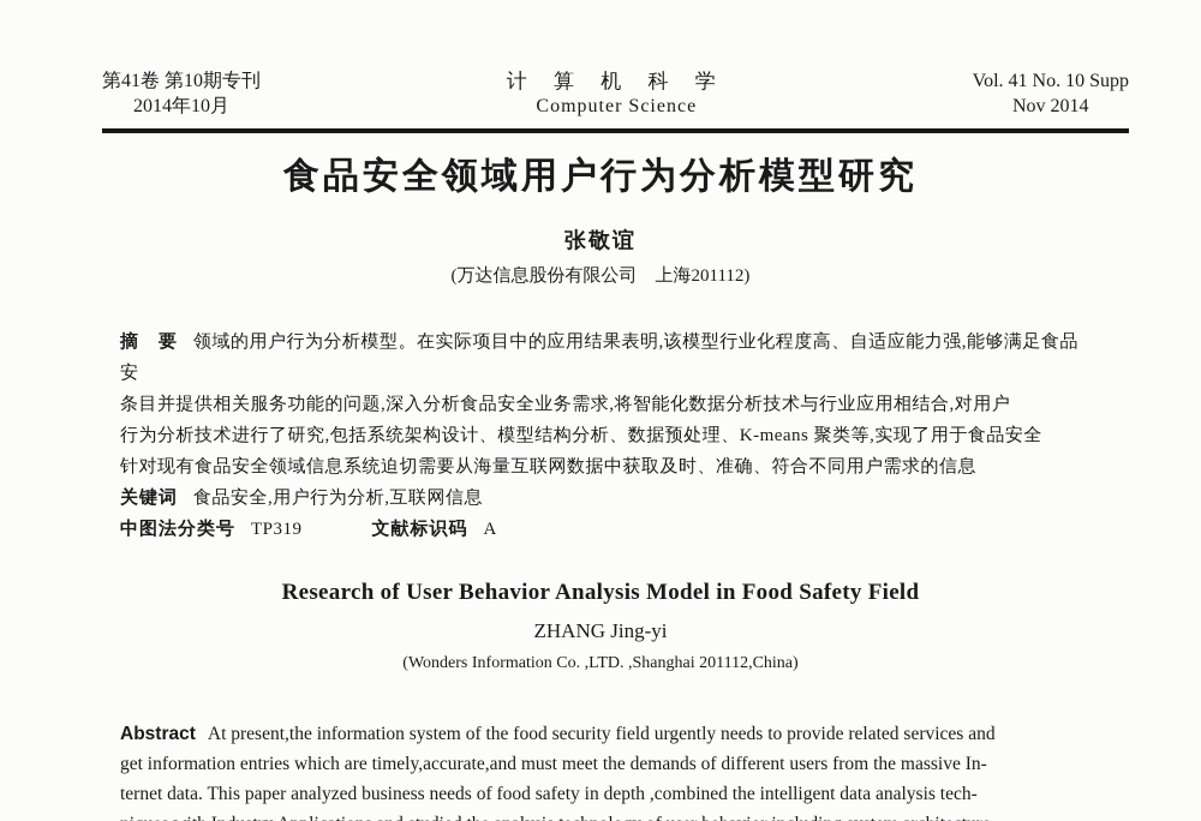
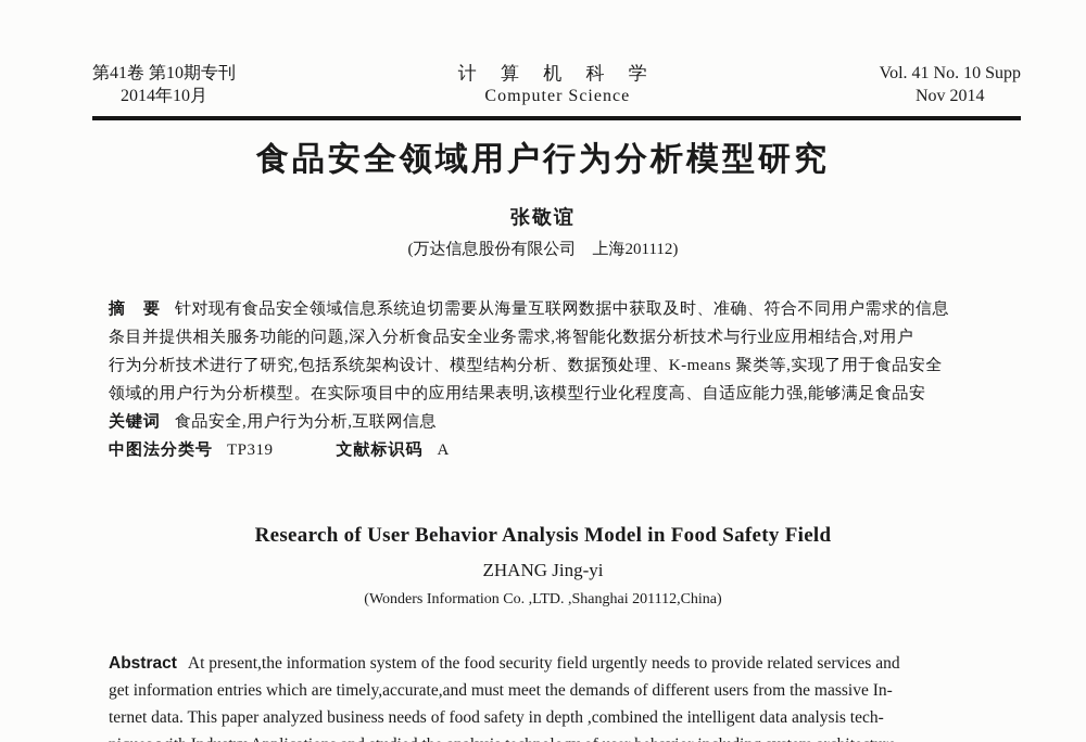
  第41卷 第10期专刊
  2014年10月
  计 算 机 科 学
  Computer Science
  Vol. 41 No. 10 Supp
  Nov 2014
  食品安全领域用户行为分析模型研究
  张敬谊
  (万达信息股份有限公司 上海201112)
- 摘 要 领域的用户行为分析模型。在实际项目中的应用结果表明,该模型行业化程度高、自适应能力强,能够满足食品安
+ 摘 要 针对现有食品安全领域信息系统迫切需要从海量互联网数据中获取及时、准确、符合不同用户需求的信息
  条目并提供相关服务功能的问题,深入分析食品安全业务需求,将智能化数据分析技术与行业应用相结合,对用户
  行为分析技术进行了研究,包括系统架构设计、模型结构分析、数据预处理、K-means 聚类等,实现了用于食品安全
- 针对现有食品安全领域信息系统迫切需要从海量互联网数据中获取及时、准确、符合不同用户需求的信息
+ 领域的用户行为分析模型。在实际项目中的应用结果表明,该模型行业化程度高、自适应能力强,能够满足食品安
  关键词 食品安全,用户行为分析,互联网信息
  中图法分类号 TP319 文献标识码 A
  Research of User Behavior Analysis Model in Food Safety Field
  ZHANG Jing-yi
  (Wonders Information Co. ,LTD. ,Shanghai 201112,China)
  Abstract At present,the information system of the food security field urgently needs to provide related services and
  get information entries which are timely,accurate,and must meet the demands of different users from the massive In-
  ternet data. This paper analyzed business needs of food safety in depth ,combined the intelligent data analysis tech-
